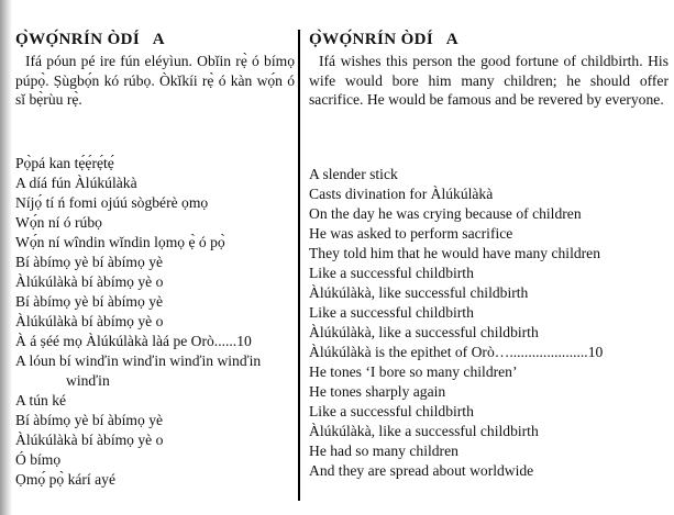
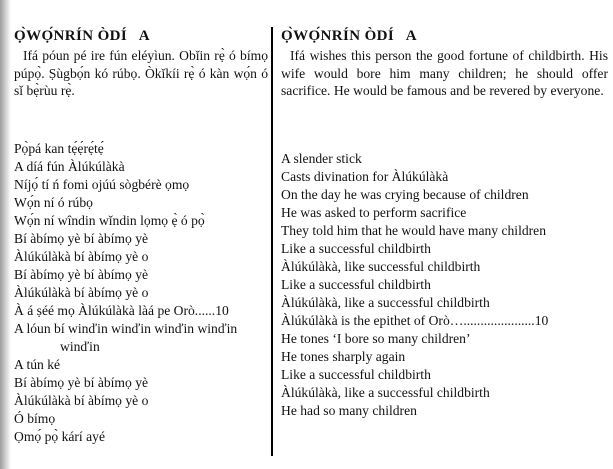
  Ọ̀WỌ́NRÍN ÒDÍ A
  Ifá póun pé ire fún eléyìun. Obǐin rẹ̀ ó bímọ púpọ̀. Ṣùgbọ́n kó rúbọ. Òkǐkíi rẹ̀ ó kàn wọ́n ó sǐ bẹ̀rùu rẹ̀.
  Pọ̀pá kan tẹ́ẹ́rẹ́tẹ́
  A díá fún Àlúkúlàkà
  Níjọ́ tí ń fomi ojúú sògbérè ọmọ
  Wọ́n ní ó rúbọ
  Wọ́n ní wîndin wǐndin lọmọ ẹ̀ ó pọ̀
  Bí àbímọ yè bí àbímọ yè
  Àlúkúlàkà bí àbímọ yè o
  Bí àbímọ yè bí àbímọ yè
  Àlúkúlàkà bí àbímọ yè o
  À á ṣéé mọ Àlúkúlàkà làá pe Orò......10
  A lóun bí winďin winďin winďin winďin
  winďin
  A tún ké
  Bí àbímọ yè bí àbímọ yè
  Àlúkúlàkà bí àbímọ yè o
  Ó bímọ
  Ọmọ́ pọ̀ kárí ayé
  Ọ̀WỌ́NRÍN ÒDÍ A
  Ifá wishes this person the good fortune of childbirth. His wife would bore him many children; he should offer sacrifice. He would be famous and be revered by everyone.
  A slender stick
  Casts divination for Àlúkúlàkà
  On the day he was crying because of children
  He was asked to perform sacrifice
  They told him that he would have many children
  Like a successful childbirth
  Àlúkúlàkà, like successful childbirth
  Like a successful childbirth
  Àlúkúlàkà, like a successful childbirth
  Àlúkúlàkà is the epithet of Orò….....................10
  He tones ‘I bore so many children’
  He tones sharply again
  Like a successful childbirth
  Àlúkúlàkà, like a successful childbirth
  He had so many children
- And they are spread about worldwide
